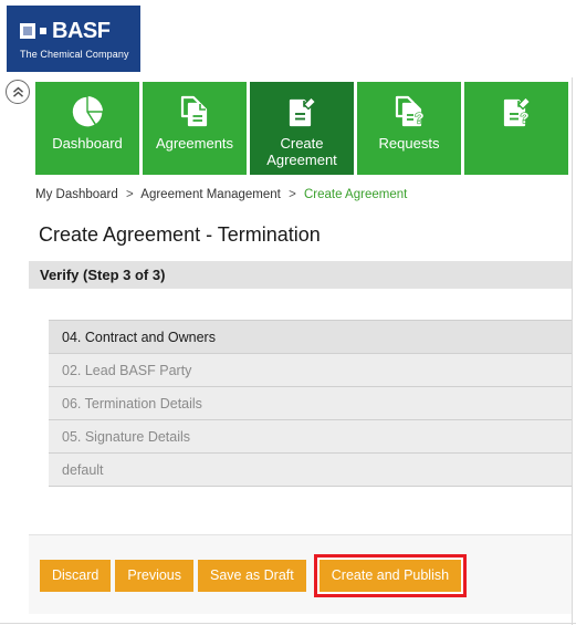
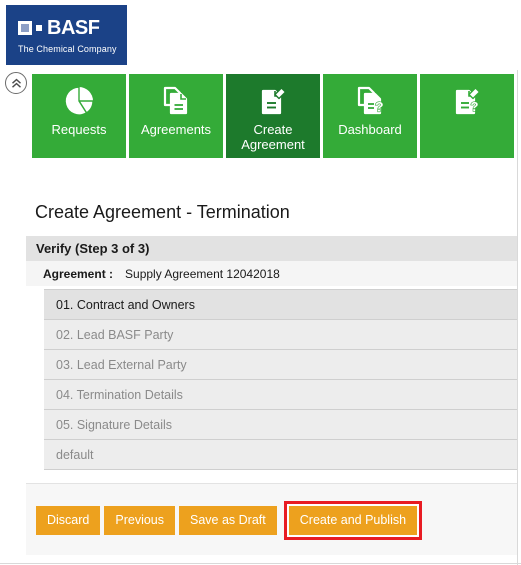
  BASF
  The Chemical Company
- Dashboard
+ Requests
  Agreements
  Create Agreement
  ?
- Requests
+ Dashboard
  ?
- My Dashboard > Agreement Management > Create Agreement
  Create Agreement - Termination
  Verify (Step 3 of 3)
+ Agreement :
+ Supply Agreement 12042018
- 04. Contract and Owners
+ 01. Contract and Owners
  02. Lead BASF Party
+ 03. Lead External Party
- 06. Termination Details
+ 04. Termination Details
  05. Signature Details
  default
  Discard
  Previous
  Save as Draft
  Create and Publish
